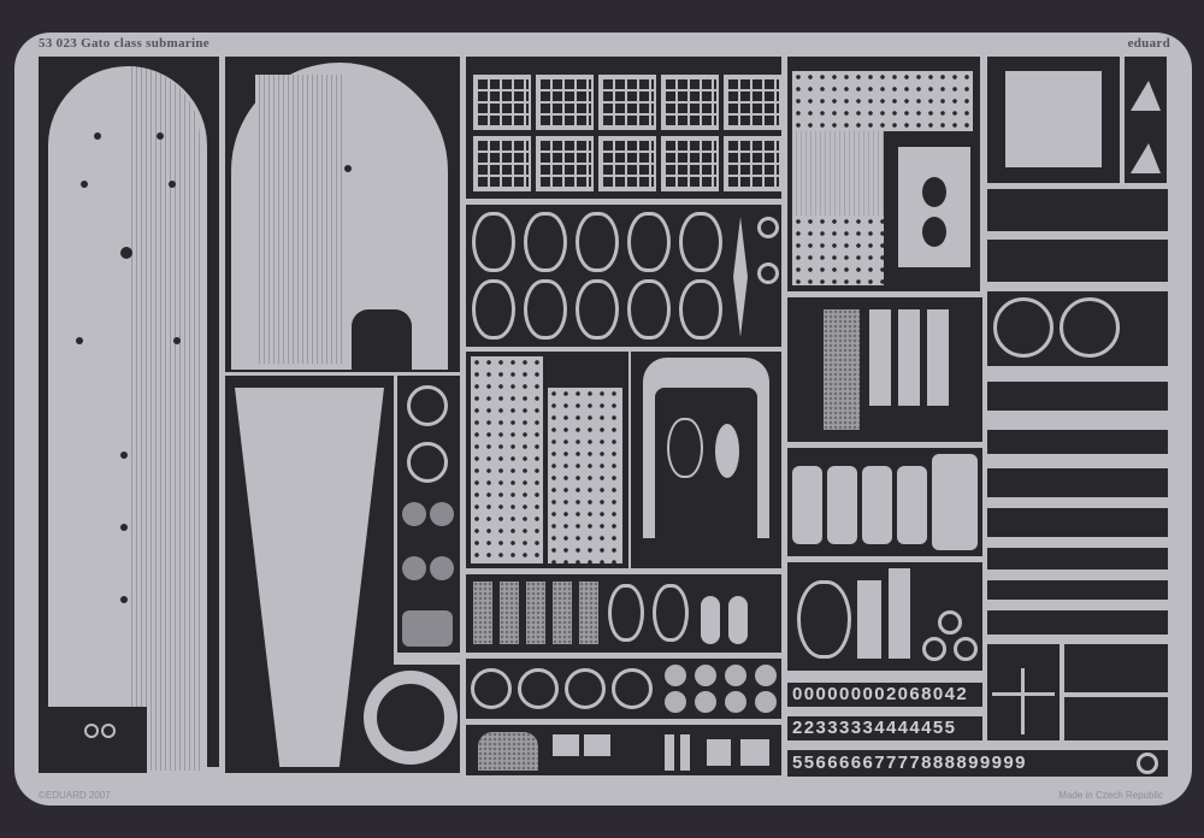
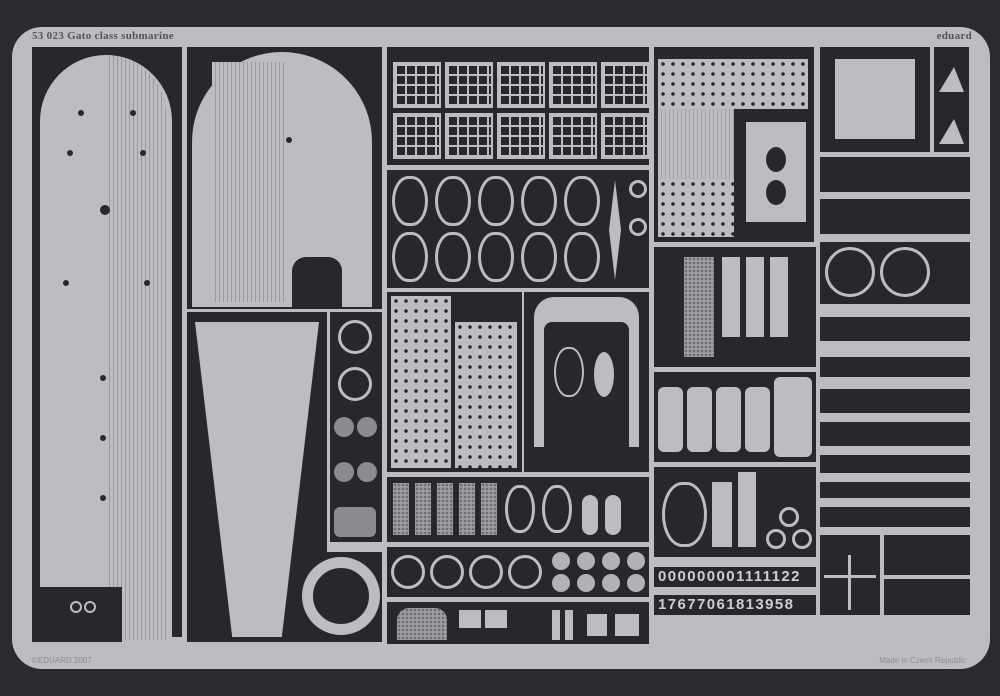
  53 023 Gato class submarine
  eduard
  ©EDUARD 2007
  Made in Czech Republic
- 000000002068042
+ 000000001111122
- 22333334444455
+ 17677061813958
- 55666667777888899999
